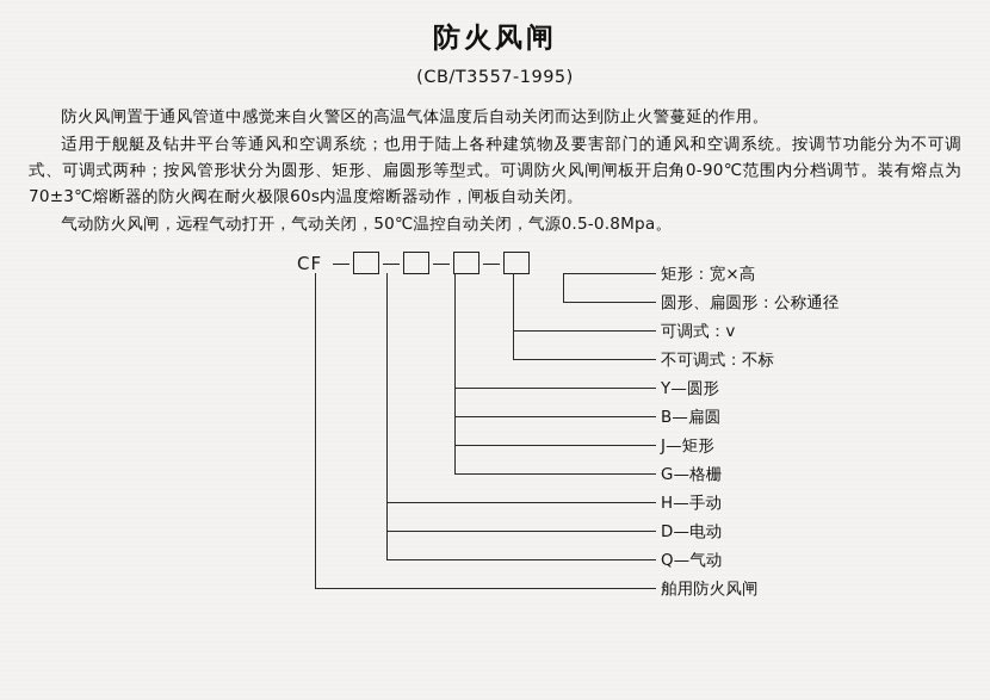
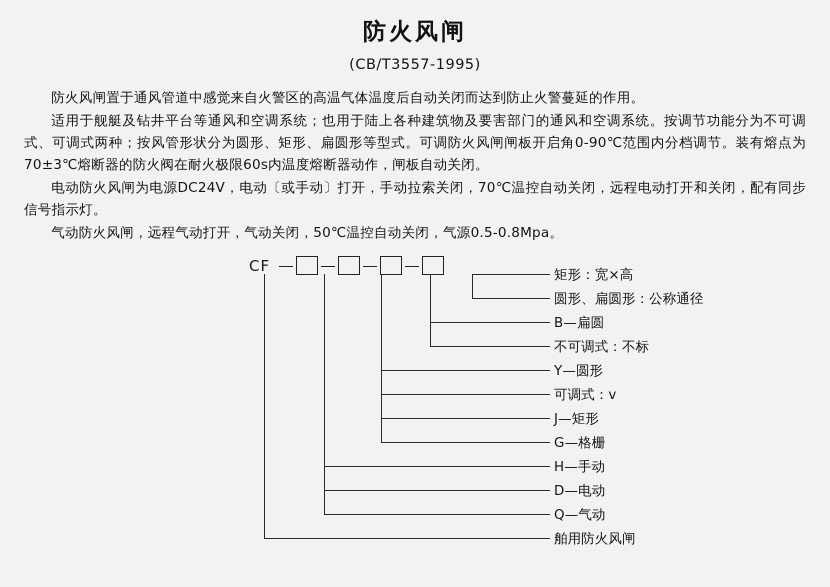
  防火风闸
  (CB/T3557-1995)
  防火风闸置于通风管道中感觉来自火警区的高温气体温度后自动关闭而达到防止火警蔓延的作用。
  适用于舰艇及钻井平台等通风和空调系统；也用于陆上各种建筑物及要害部门的通风和空调系统。按调节功能分为不可调式、可调式两种；按风管形状分为圆形、矩形、扁圆形等型式。可调防火风闸闸板开启角0-90℃范围内分档调节。装有熔点为70±3℃熔断器的防火阀在耐火极限60s内温度熔断器动作，闸板自动关闭。
+ 电动防火风闸为电源DC24V，电动〔或手动〕打开，手动拉索关闭，70℃温控自动关闭，远程电动打开和关闭，配有同步信号指示灯。
  气动防火风闸，远程气动打开，气动关闭，50℃温控自动关闭，气源0.5-0.8Mpa。
  CF
  矩形：宽×高
  圆形、扁圆形：公称通径
- 可调式：v
+ B—扁圆
  不可调式：不标
  Y—圆形
- B—扁圆
+ 可调式：v
  J—矩形
  G—格栅
  H—手动
  D—电动
  Q—气动
  舶用防火风闸
